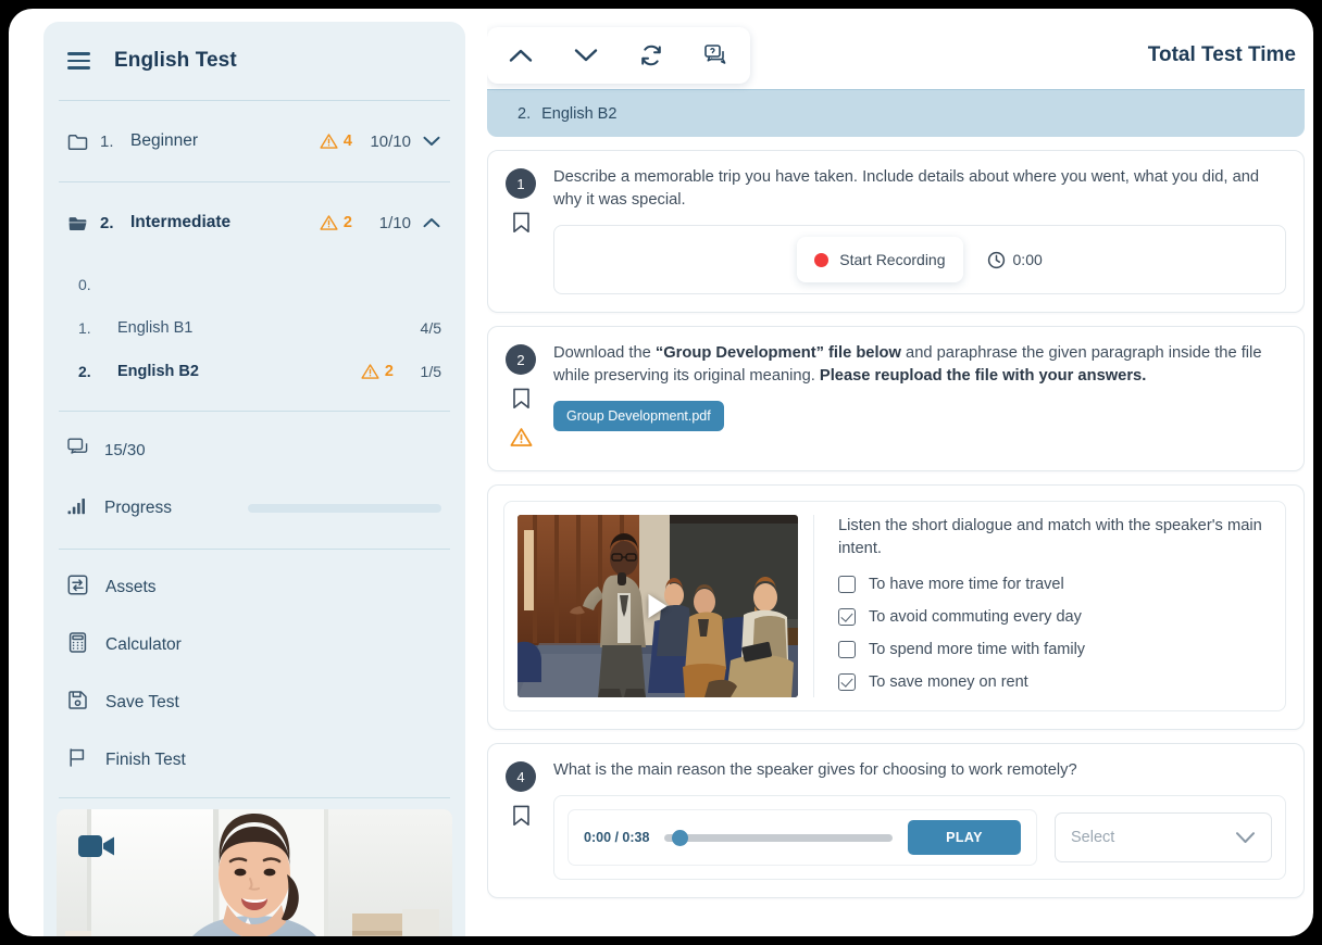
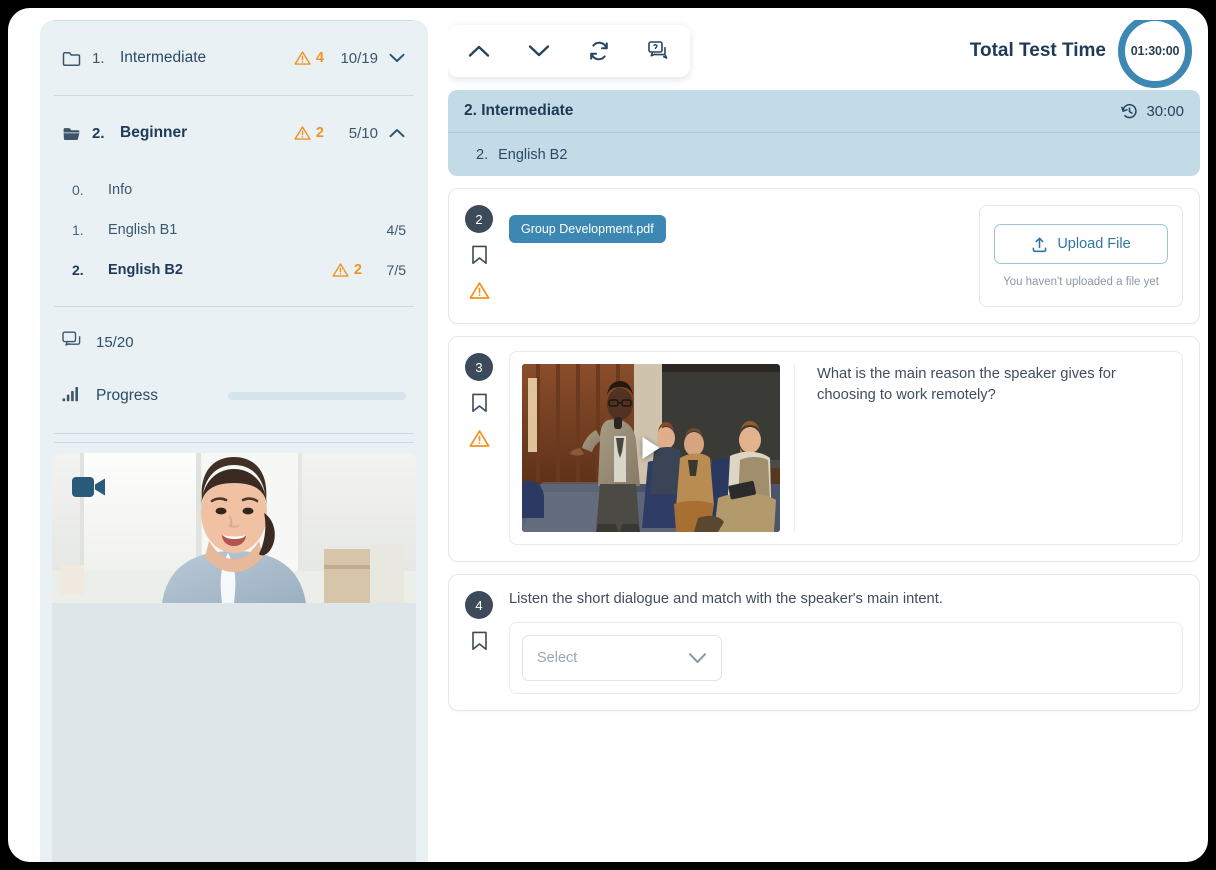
- English Test
  1.
- Beginner
+ Intermediate
  4
- 10/10
+ 10/19
  2.
- Intermediate
+ Beginner
  2
- 1/10
+ 5/10
  0.
+ Info
  1.
  English B1
  4/5
  2.
  English B2
  2
- 1/5
+ 7/5
- 15/30
+ 15/20
  Progress
- Assets
- Calculator
- Save Test
- Finish Test
  Total Test Time
+ 01:30:00
+ 2. Intermediate
+ 30:00
  2.
  English B2
- 1
- Describe a memorable trip you have taken. Include details about where you went, what you did, and why it was special.
- Start Recording
- 0:00
  2
- Download the “Group Development” file below and paraphrase the given paragraph inside the file while preserving its original meaning. Please reupload the file with your answers.
  Group Development.pdf
+ Upload File
+ You haven't uploaded a file yet
+ 3
- Listen the short dialogue and match with the speaker's main intent.
+ What is the main reason the speaker gives for choosing to work remotely?
- To have more time for travel
- To avoid commuting every day
- To spend more time with family
- To save money on rent
  4
- What is the main reason the speaker gives for choosing to work remotely?
+ Listen the short dialogue and match with the speaker's main intent.
- 0:00 / 0:38
- PLAY
  Select
